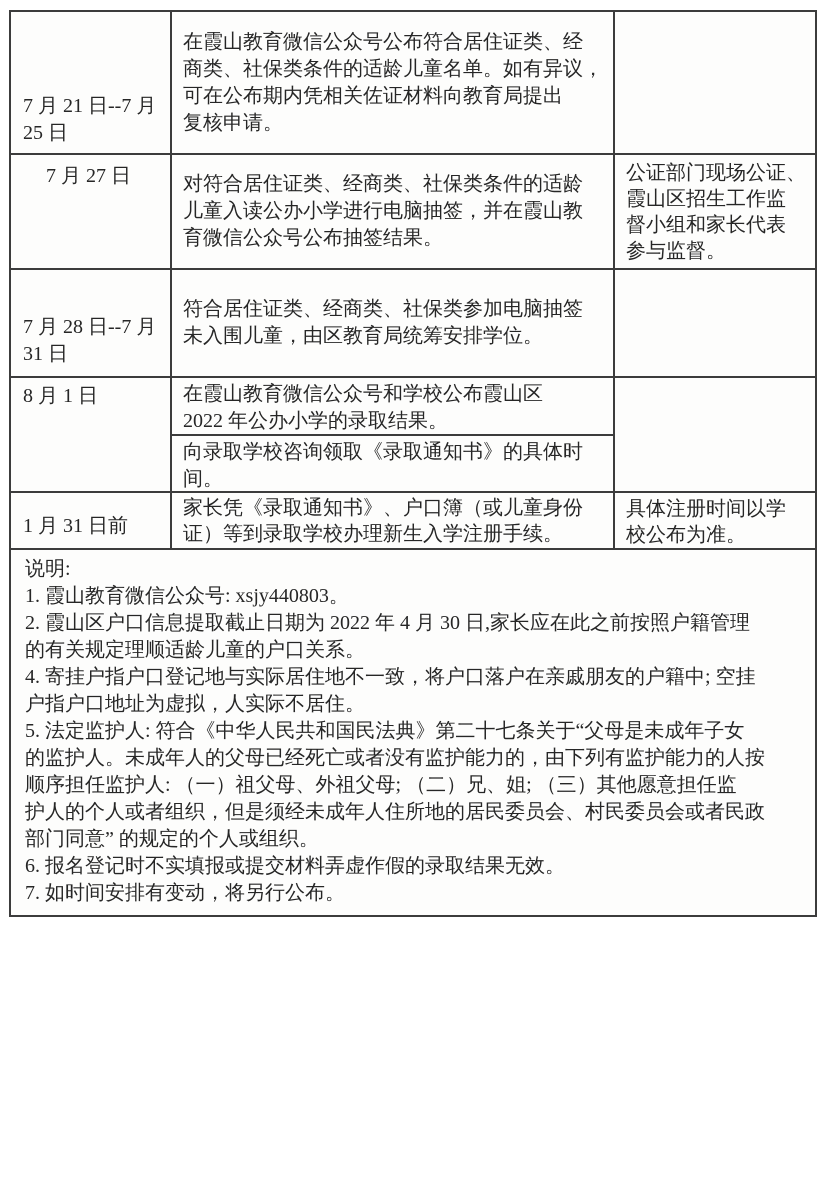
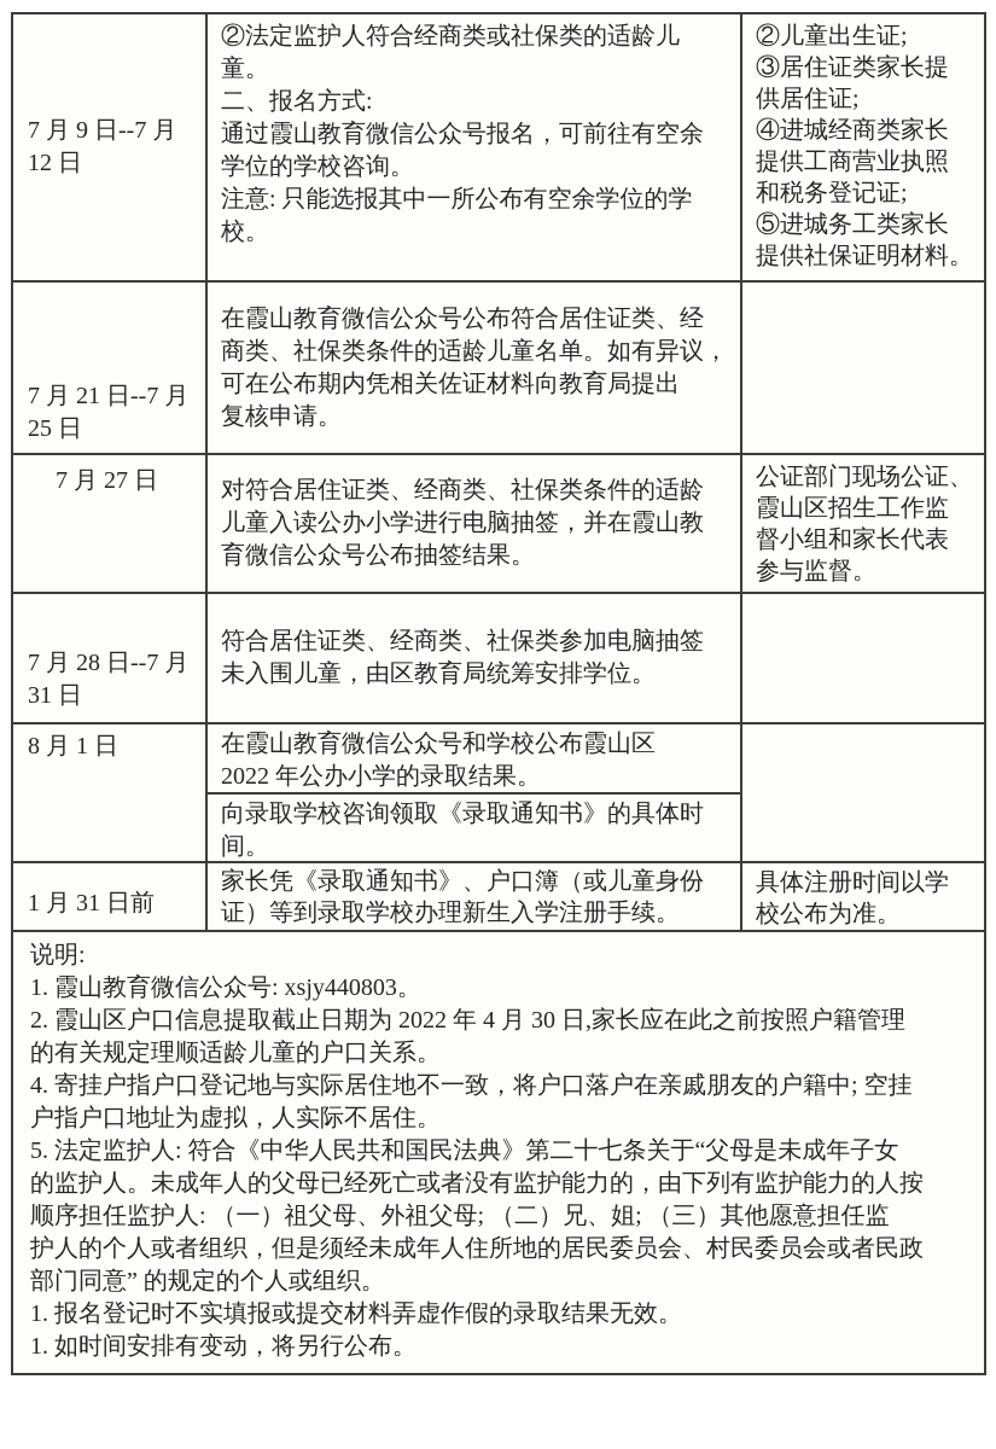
+ 7 月 9 日--7 月
+ 12 日
+ ②法定监护人符合经商类或社保类的适龄儿
+ 童。
+ 二、报名方式:
+ 通过霞山教育微信公众号报名，可前往有空余
+ 学位的学校咨询。
+ 注意: 只能选报其中一所公布有空余学位的学
+ 校。
+ ②儿童出生证;
+ ③居住证类家长提
+ 供居住证;
+ ④进城经商类家长
+ 提供工商营业执照
+ 和税务登记证;
+ ⑤进城务工类家长
+ 提供社保证明材料。
  7 月 21 日--7 月
  25 日
  在霞山教育微信公众号公布符合居住证类、经
  商类、社保类条件的适龄儿童名单。如有异议，
  可在公布期内凭相关佐证材料向教育局提出
  复核申请。
  7 月 27 日
  对符合居住证类、经商类、社保类条件的适龄
  儿童入读公办小学进行电脑抽签，并在霞山教
  育微信公众号公布抽签结果。
  公证部门现场公证、
  霞山区招生工作监
  督小组和家长代表
  参与监督。
  7 月 28 日--7 月
  31 日
  符合居住证类、经商类、社保类参加电脑抽签
  未入围儿童，由区教育局统筹安排学位。
  8 月 1 日
  在霞山教育微信公众号和学校公布霞山区
  2022 年公办小学的录取结果。
  向录取学校咨询领取《录取通知书》的具体时
  间。
  1 月 31 日前
  家长凭《录取通知书》、户口簿（或儿童身份
  证）等到录取学校办理新生入学注册手续。
  具体注册时间以学
  校公布为准。
  说明:
  1. 霞山教育微信公众号: xsjy440803。
  2. 霞山区户口信息提取截止日期为 2022 年 4 月 30 日,家长应在此之前按照户籍管理
  的有关规定理顺适龄儿童的户口关系。
  4. 寄挂户指户口登记地与实际居住地不一致，将户口落户在亲戚朋友的户籍中; 空挂
  户指户口地址为虚拟，人实际不居住。
  5. 法定监护人: 符合《中华人民共和国民法典》第二十七条关于“父母是未成年子女
  的监护人。未成年人的父母已经死亡或者没有监护能力的，由下列有监护能力的人按
  顺序担任监护人: （一）祖父母、外祖父母; （二）兄、姐; （三）其他愿意担任监
  护人的个人或者组织，但是须经未成年人住所地的居民委员会、村民委员会或者民政
  部门同意” 的规定的个人或组织。
- 6. 报名登记时不实填报或提交材料弄虚作假的录取结果无效。
+ 1. 报名登记时不实填报或提交材料弄虚作假的录取结果无效。
- 7. 如时间安排有变动，将另行公布。
+ 1. 如时间安排有变动，将另行公布。
